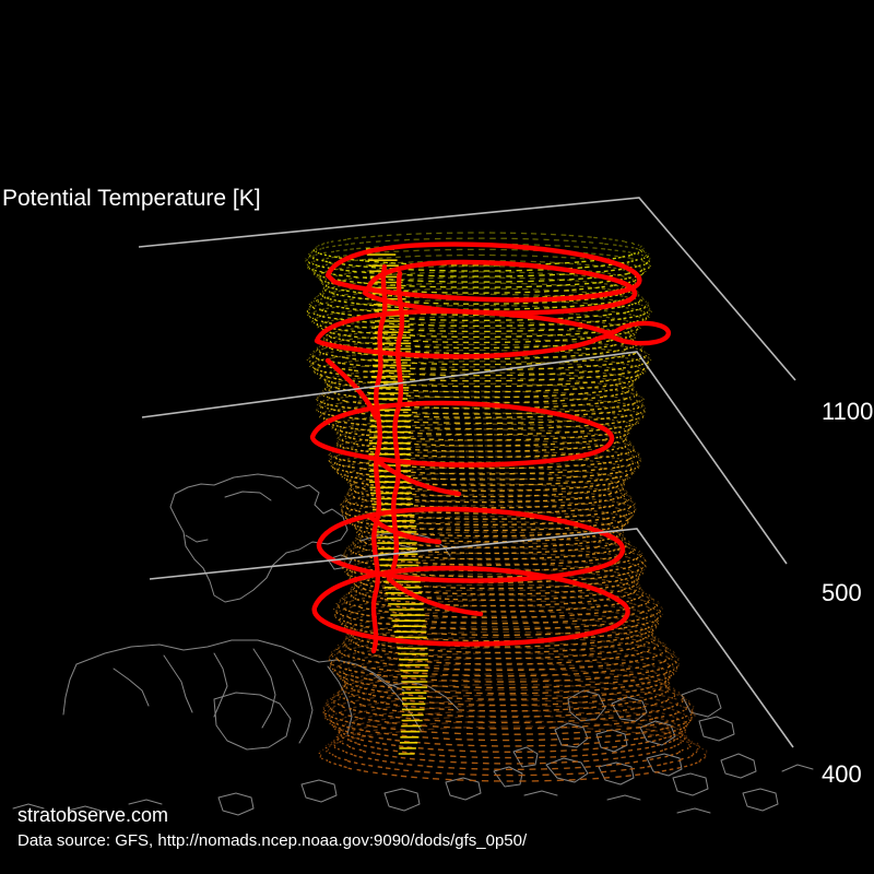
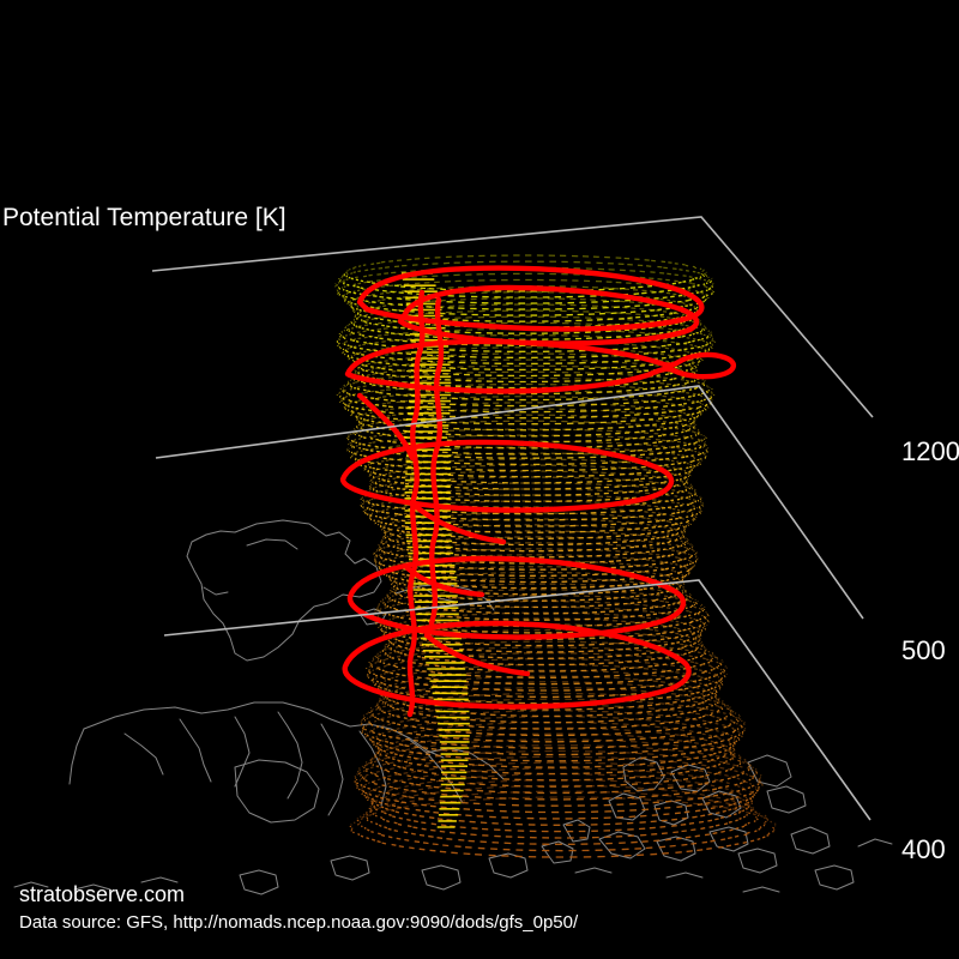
  Potential Temperature [K]
- 1100
+ 1200
  500
  400
  stratobserve.com
  Data source: GFS, http://nomads.ncep.noaa.gov:9090/dods/gfs_0p50/
